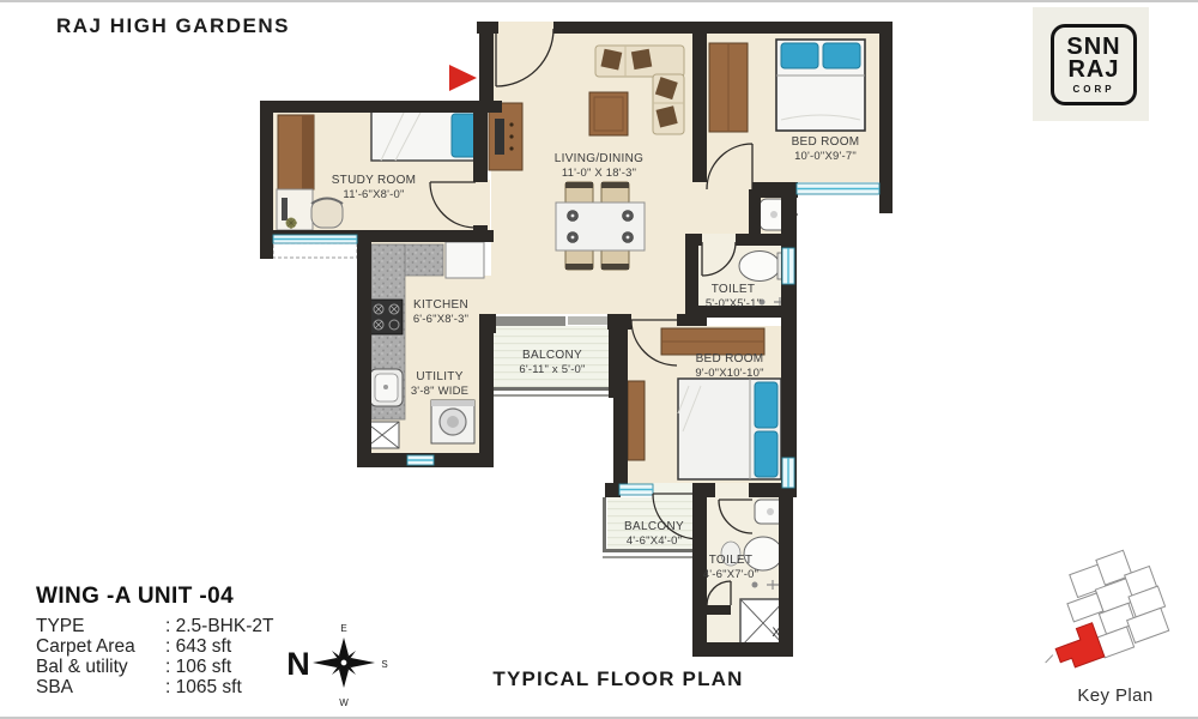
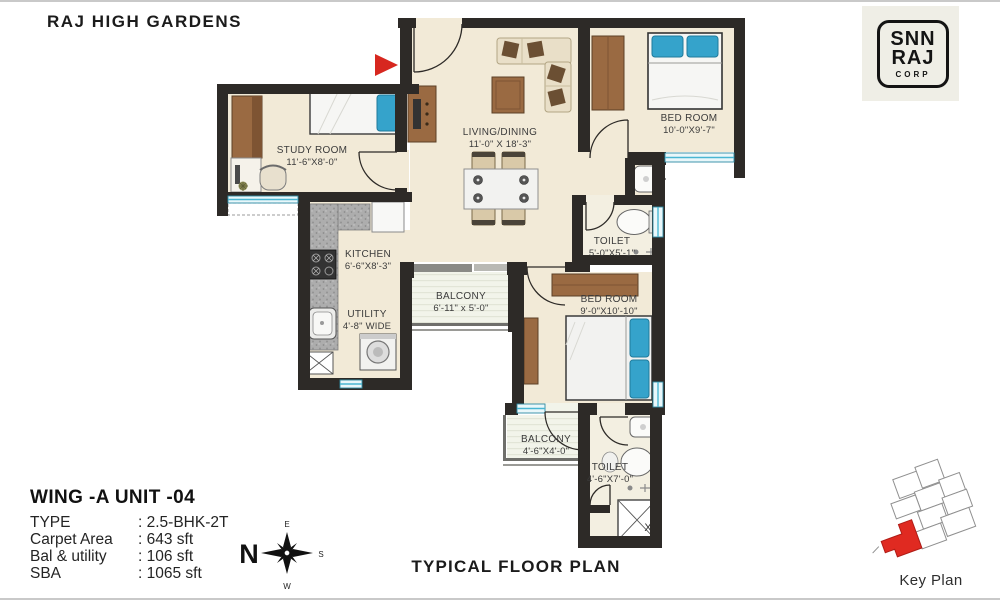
  RAJ HIGH GARDENS
  SNN
  RAJ
  CORP
  X
  N
  E
  S
  W
  STUDY ROOM
  11'-6"X8'-0"
  LIVING/DINING
  11'-0" X 18'-3"
  BED ROOM
  10'-0"X9'-7"
  TOILET
  5'-0"X5'-1"
  KITCHEN
  6'-6"X8'-3"
  UTILITY
- 3'-8" WIDE
+ 4'-8" WIDE
  BALCONY
  6'-11" x 5'-0"
  BED ROOM
  9'-0"X10'-10"
  BALCONY
  4'-6"X4'-0"
  TOILET
  4'-6"X7'-0"
  WING -A UNIT -04
  TYPE
  : 2.5-BHK-2T
  Carpet Area
  : 643 sft
  Bal & utility
  : 106 sft
  SBA
  : 1065 sft
  TYPICAL FLOOR PLAN
  Key Plan
